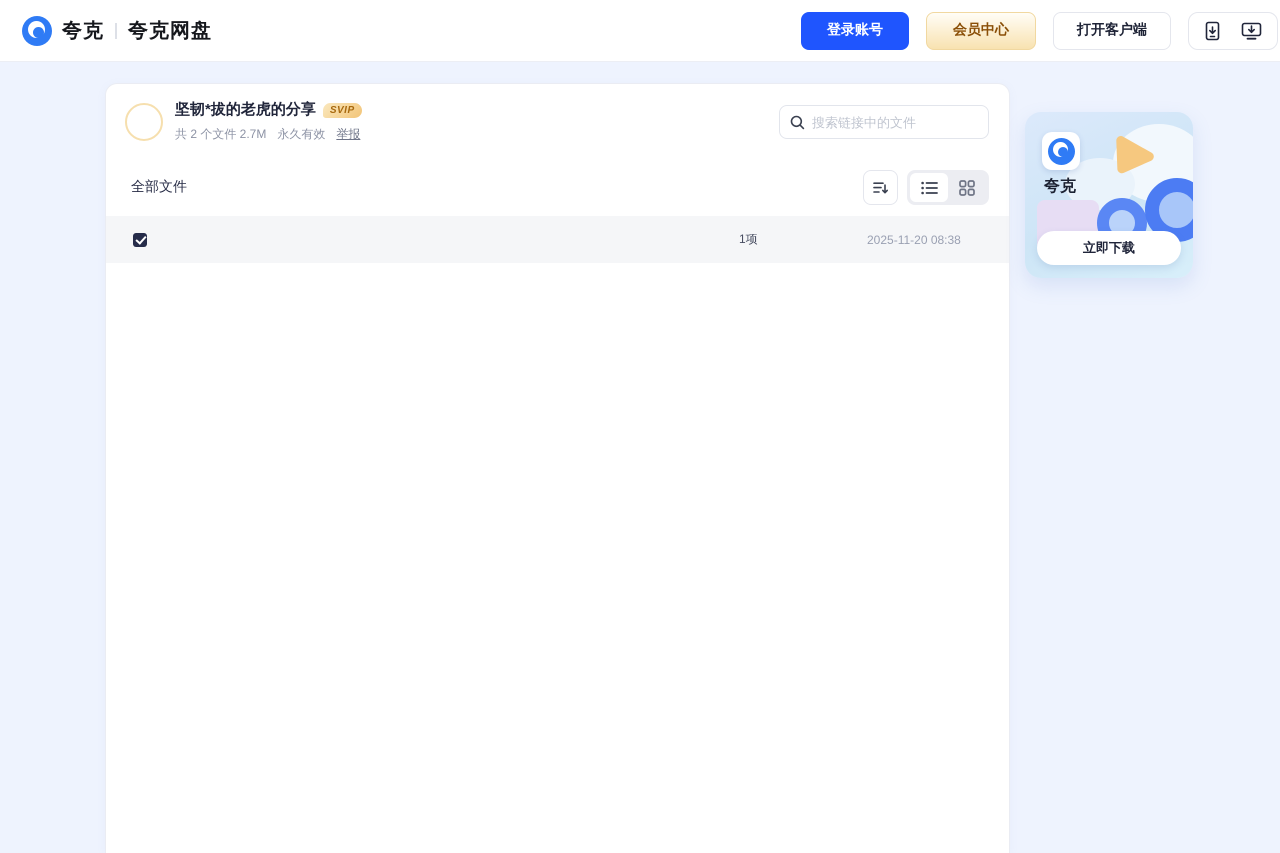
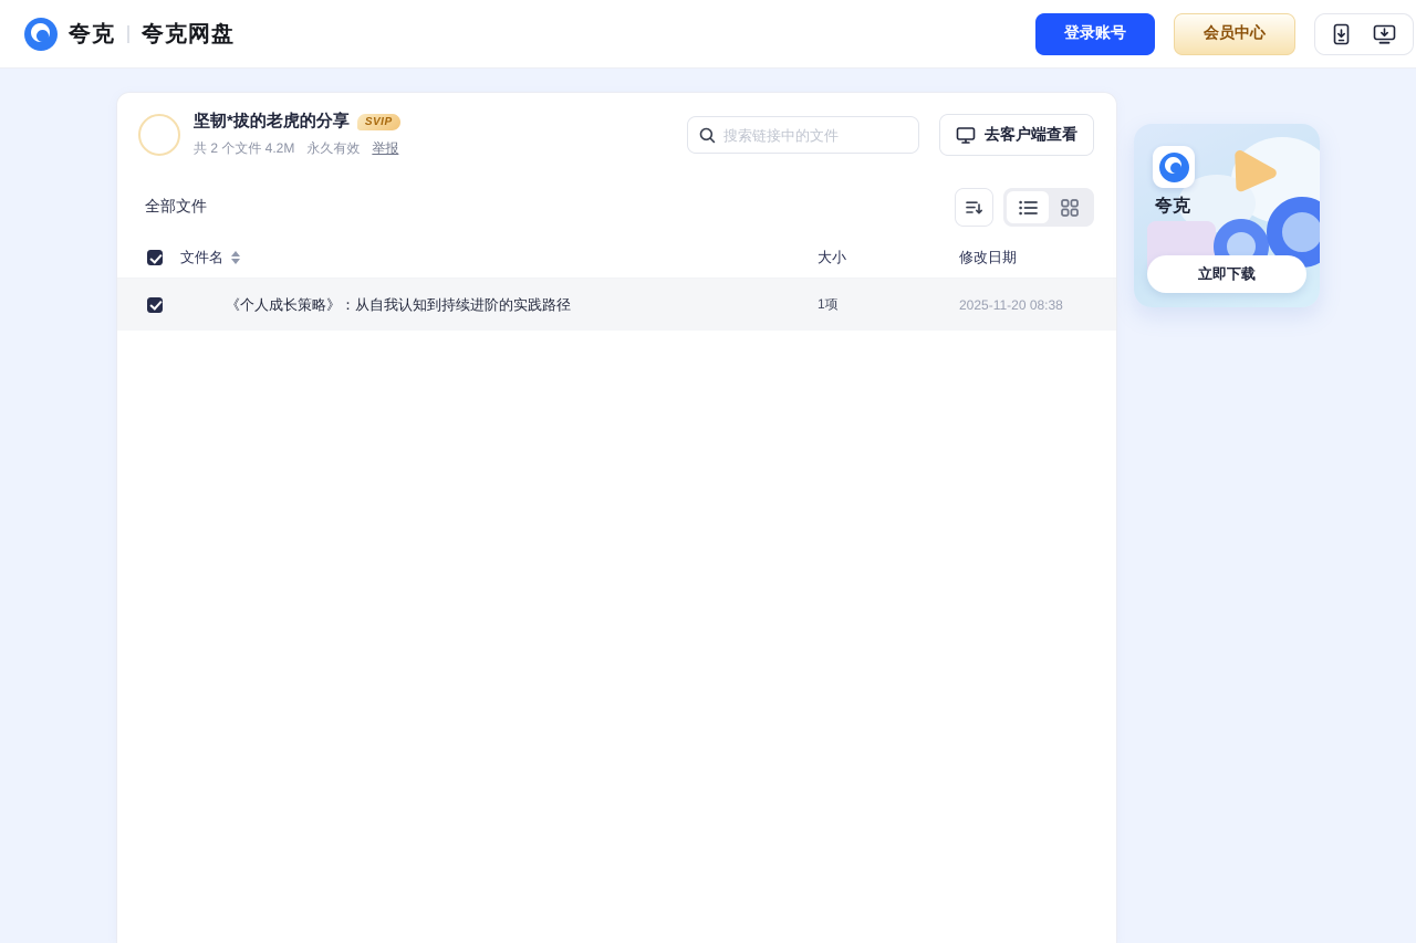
  夸克
  夸克网盘
  登录账号
  会员中心
- 打开客户端
  坚韧*拔的老虎的分享
  SVIP
- 共 2 个文件 2.7M
+ 共 2 个文件 4.2M
  永久有效
  举报
  搜索链接中的文件
+ 去客户端查看
  全部文件
+ 文件名
+ 大小
+ 修改日期
+ 《个人成长策略》：从自我认知到持续进阶的实践路径
  1项
  2025-11-20 08:38
  夸克
  立即下载
